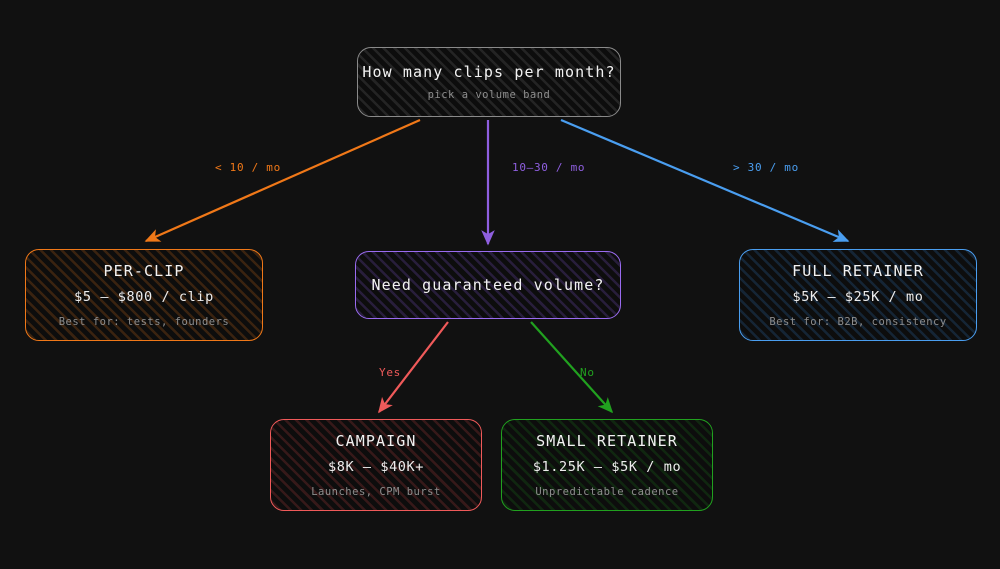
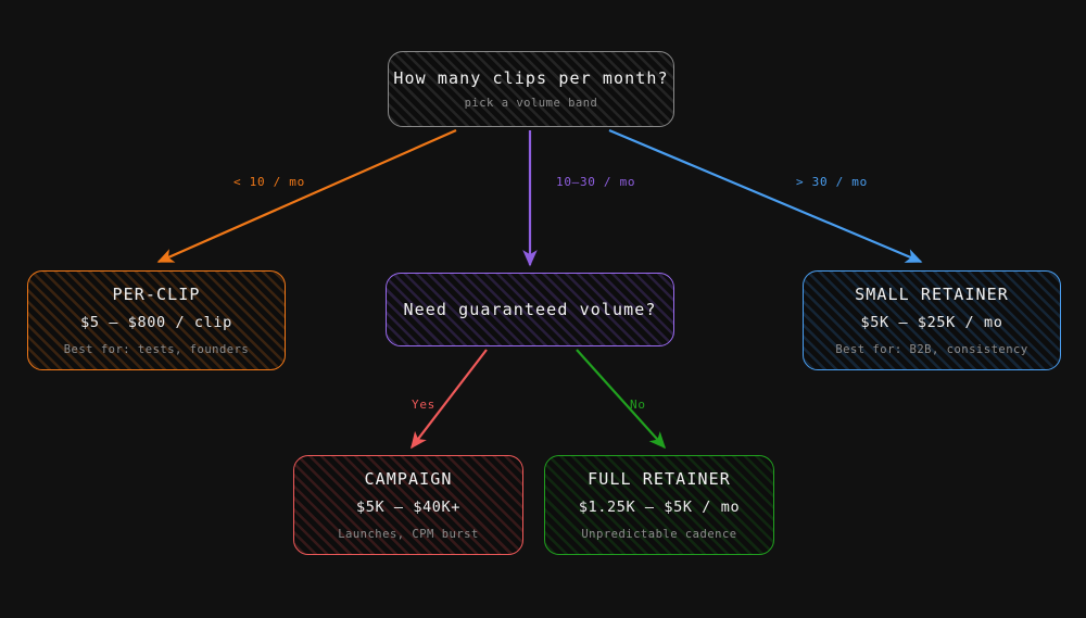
  How many clips per month?
  pick a volume band
  PER-CLIP
  $5 – $800 / clip
  Best for: tests, founders
  Need guaranteed volume?
- FULL RETAINER
+ SMALL RETAINER
  $5K – $25K / mo
  Best for: B2B, consistency
  CAMPAIGN
- $8K – $40K+
+ $5K – $40K+
  Launches, CPM burst
- SMALL RETAINER
+ FULL RETAINER
  $1.25K – $5K / mo
  Unpredictable cadence
  < 10 / mo
  10–30 / mo
  > 30 / mo
  Yes
  No
